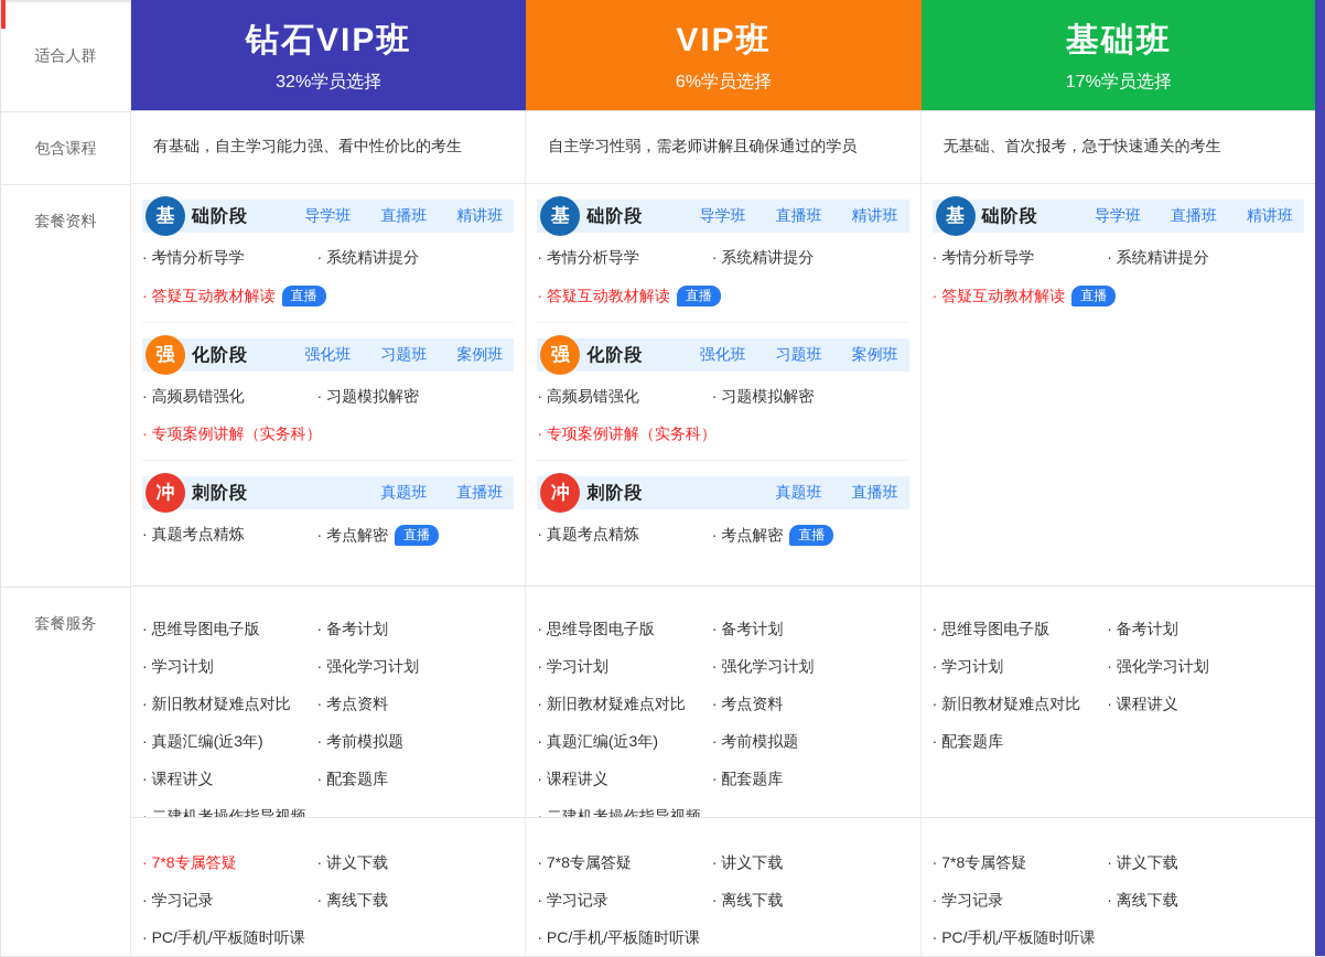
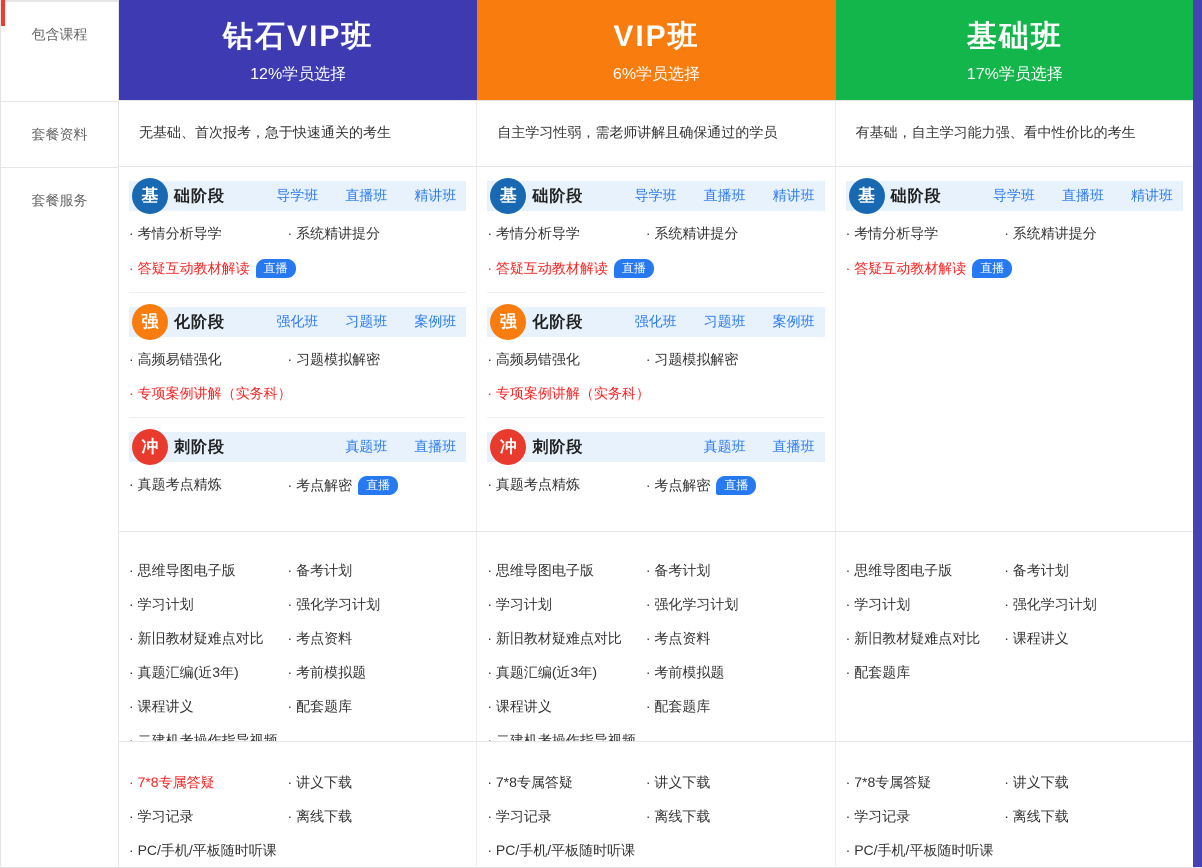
- 适合人群
  包含课程
  套餐资料
  套餐服务
  钻石VIP班
- 32%学员选择
+ 12%学员选择
- 有基础，自主学习能力强、看中性价比的考生
+ 无基础、首次报考，急于快速通关的考生
  基
  础阶段
  导学班
  直播班
  精讲班
  考情分析导学
  系统精讲提分
  答疑互动教材解读 直播
  强
  化阶段
  强化班
  习题班
  案例班
  高频易错强化
  习题模拟解密
  专项案例讲解（实务科）
  冲
  刺阶段
  真题班
  直播班
  真题考点精炼
  考点解密 直播
  思维导图电子版
  备考计划
  学习计划
  强化学习计划
  新旧教材疑难点对比
  考点资料
  真题汇编(近3年)
  考前模拟题
  课程讲义
  配套题库
  二建机考操作指导视频
  7*8专属答疑
  讲义下载
  学习记录
  离线下载
  PC/手机/平板随时听课
  VIP班
  6%学员选择
  自主学习性弱，需老师讲解且确保通过的学员
  基
  础阶段
  导学班
  直播班
  精讲班
  考情分析导学
  系统精讲提分
  答疑互动教材解读 直播
  强
  化阶段
  强化班
  习题班
  案例班
  高频易错强化
  习题模拟解密
  专项案例讲解（实务科）
  冲
  刺阶段
  真题班
  直播班
  真题考点精炼
  考点解密 直播
  思维导图电子版
  备考计划
  学习计划
  强化学习计划
  新旧教材疑难点对比
  考点资料
  真题汇编(近3年)
  考前模拟题
  课程讲义
  配套题库
  二建机考操作指导视频
  7*8专属答疑
  讲义下载
  学习记录
  离线下载
  PC/手机/平板随时听课
  基础班
  17%学员选择
- 无基础、首次报考，急于快速通关的考生
+ 有基础，自主学习能力强、看中性价比的考生
  基
  础阶段
  导学班
  直播班
  精讲班
  考情分析导学
  系统精讲提分
  答疑互动教材解读 直播
  思维导图电子版
  备考计划
  学习计划
  强化学习计划
  新旧教材疑难点对比
  课程讲义
  配套题库
  7*8专属答疑
  讲义下载
  学习记录
  离线下载
  PC/手机/平板随时听课
